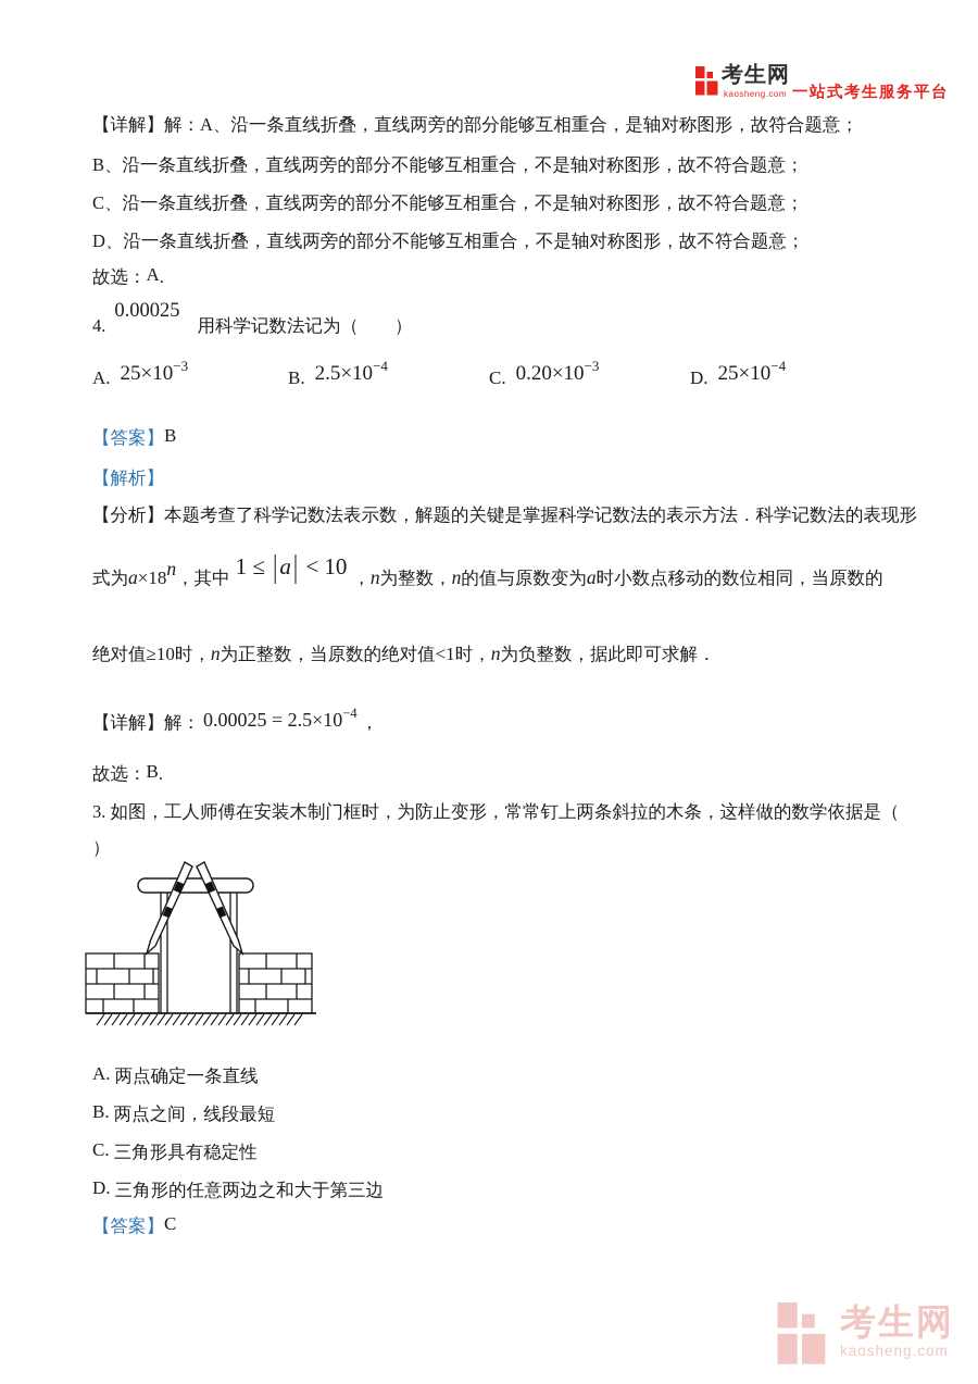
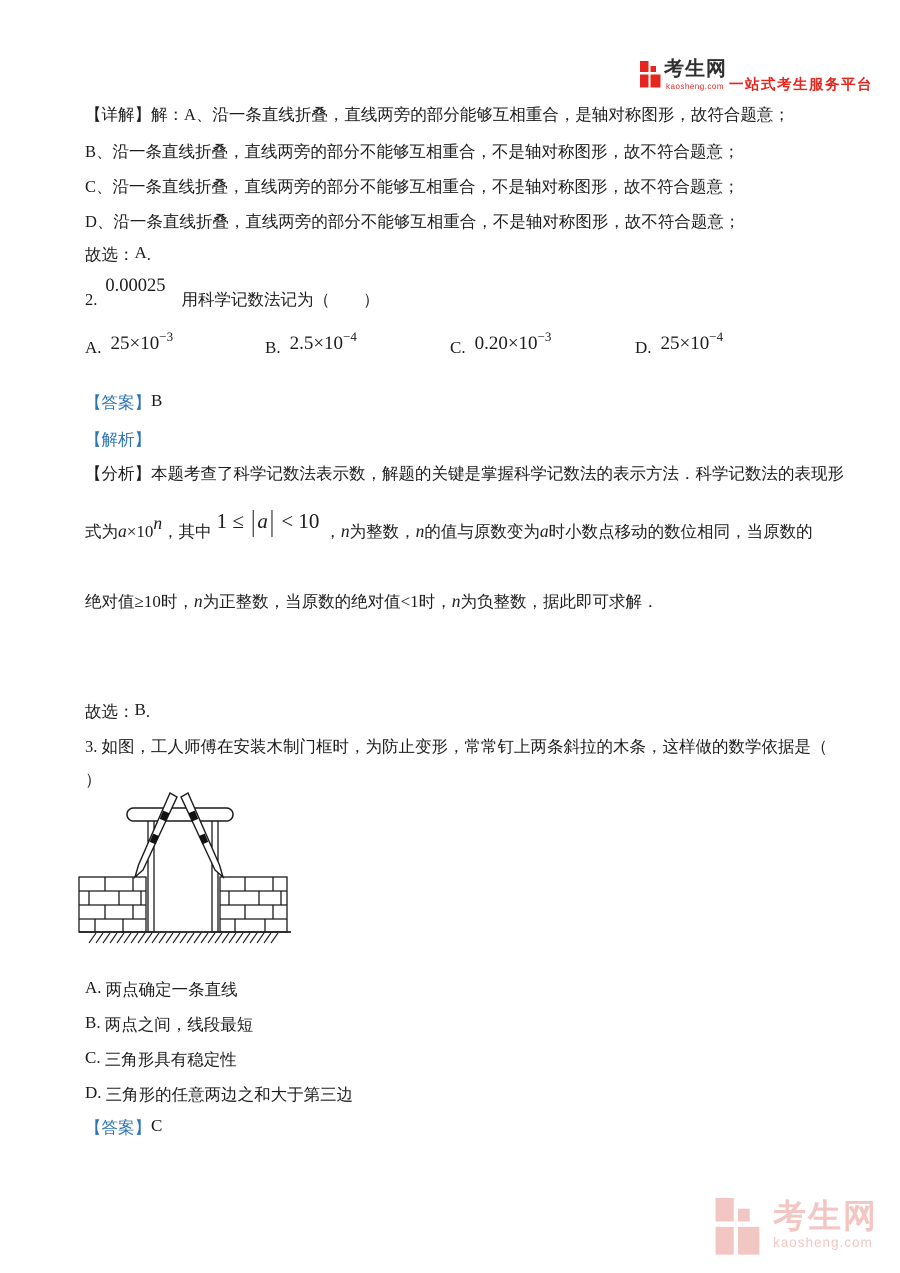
  考生网
  kaosheng.com
  一站式考生服务平台
  【详解】解：A、沿一条直线折叠，直线两旁的部分能够互相重合，是轴对称图形，故符合题意；
  B、沿一条直线折叠，直线两旁的部分不能够互相重合，不是轴对称图形，故不符合题意；
  C、沿一条直线折叠，直线两旁的部分不能够互相重合，不是轴对称图形，故不符合题意；
  D、沿一条直线折叠，直线两旁的部分不能够互相重合，不是轴对称图形，故不符合题意；
  故选：A.
- 4.0.00025用科学记数法记为（ ）
+ 2.0.00025用科学记数法记为（ ）
  A. 25×10−3
  B. 2.5×10−4
  C. 0.20×10−3
  D. 25×10−4
  【答案】B
  【解析】
  【分析】本题考查了科学记数法表示数，解题的关键是掌握科学记数法的表示方法．科学记数法的表现形
- 式为a×18n，其中1 ≤ |a| < 10 ，n为整数，n的值与原数变为a时小数点移动的数位相同，当原数的
+ 式为a×10n，其中1 ≤ |a| < 10 ，n为整数，n的值与原数变为a时小数点移动的数位相同，当原数的
  绝对值≥10时，n为正整数，当原数的绝对值<1时，n为负整数，据此即可求解．
- 【详解】解： 0.00025 = 2.5×10−4，
  故选：B.
  3. 如图，工人师傅在安装木制门框时，为防止变形，常常钉上两条斜拉的木条，这样做的数学依据是（
  ）
  A. 两点确定一条直线
  B. 两点之间，线段最短
  C. 三角形具有稳定性
  D. 三角形的任意两边之和大于第三边
  【答案】C
  考生网
  kaosheng.com
